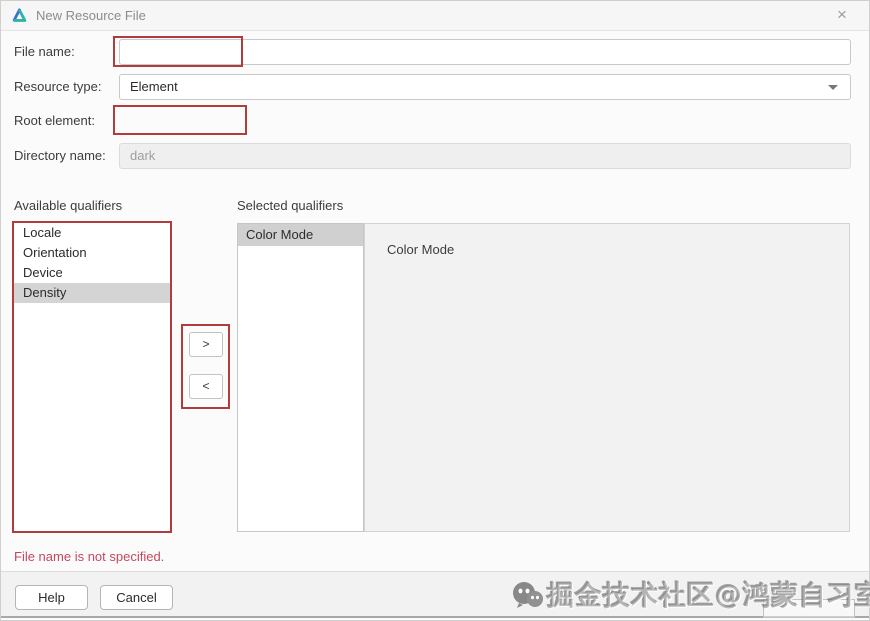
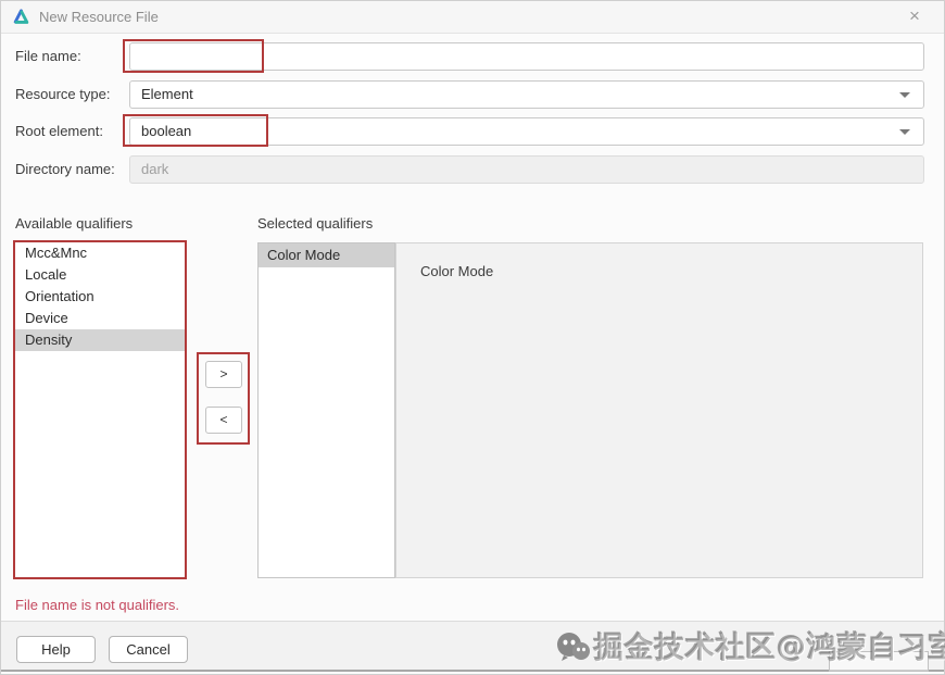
  New Resource File
  ×
  File name:
  Resource type:
  Element
  Root element:
+ boolean
  Directory name:
  dark
  Available qualifiers
  Selected qualifiers
+ Mcc&Mnc
  Locale
  Orientation
  Device
  Density
  >
  <
  Color Mode
  Color Mode
- File name is not specified.
+ File name is not qualifiers.
  Help
  Cancel
  掘金技术社区@鸿蒙自习室
